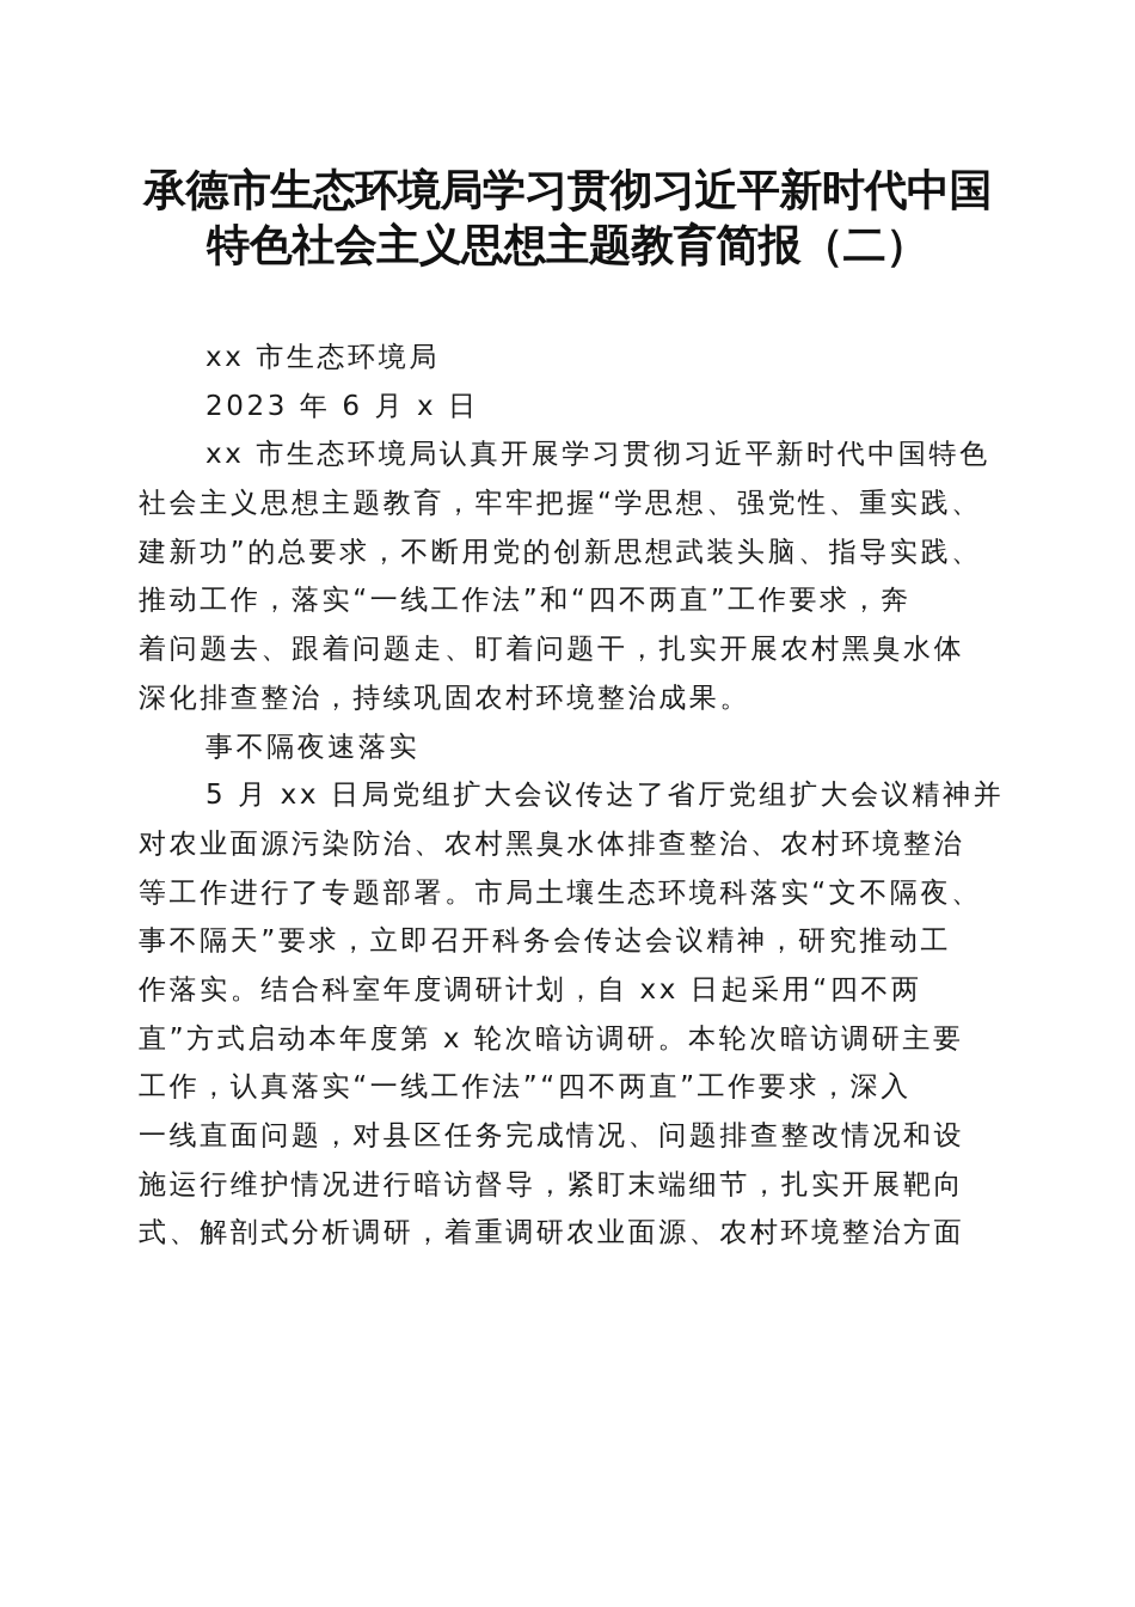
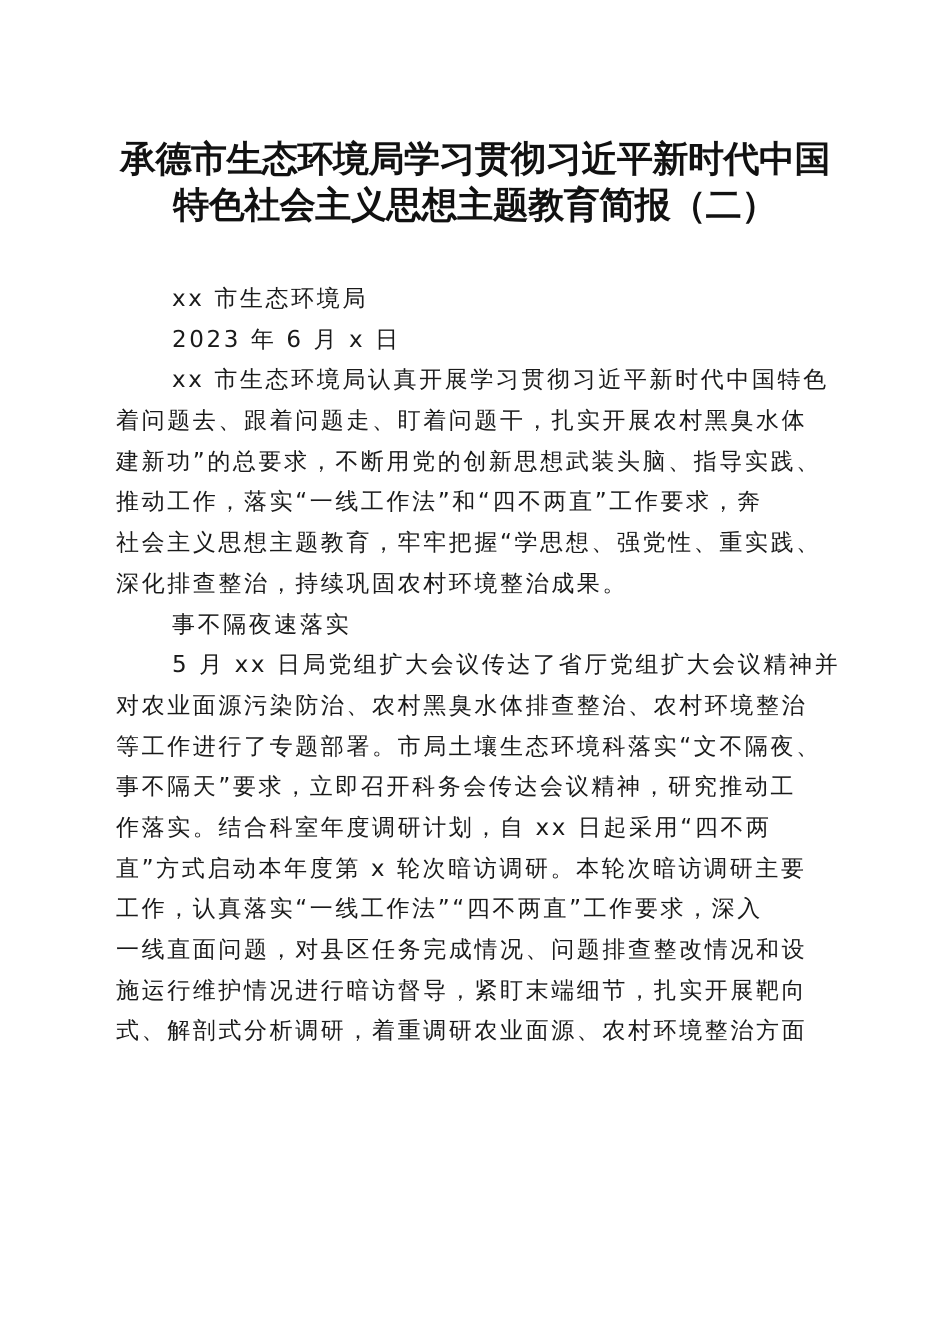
  承德市生态环境局学习贯彻习近平新时代中国
  特色社会主义思想主题教育简报（二）
  xx 市生态环境局
  2023 年 6 月 x 日
  xx 市生态环境局认真开展学习贯彻习近平新时代中国特色
- 社会主义思想主题教育，牢牢把握“学思想、强党性、重实践、
+ 着问题去、跟着问题走、盯着问题干，扎实开展农村黑臭水体
  建新功”的总要求，不断用党的创新思想武装头脑、指导实践、
  推动工作，落实“一线工作法”和“四不两直”工作要求，奔
- 着问题去、跟着问题走、盯着问题干，扎实开展农村黑臭水体
+ 社会主义思想主题教育，牢牢把握“学思想、强党性、重实践、
  深化排查整治，持续巩固农村环境整治成果。
  事不隔夜速落实
  5 月 xx 日局党组扩大会议传达了省厅党组扩大会议精神并
  对农业面源污染防治、农村黑臭水体排查整治、农村环境整治
  等工作进行了专题部署。市局土壤生态环境科落实“文不隔夜、
  事不隔天”要求，立即召开科务会传达会议精神，研究推动工
  作落实。结合科室年度调研计划，自 xx 日起采用“四不两
  直”方式启动本年度第 x 轮次暗访调研。本轮次暗访调研主要
  工作，认真落实“一线工作法”“四不两直”工作要求，深入
  一线直面问题，对县区任务完成情况、问题排查整改情况和设
  施运行维护情况进行暗访督导，紧盯末端细节，扎实开展靶向
  式、解剖式分析调研，着重调研农业面源、农村环境整治方面
